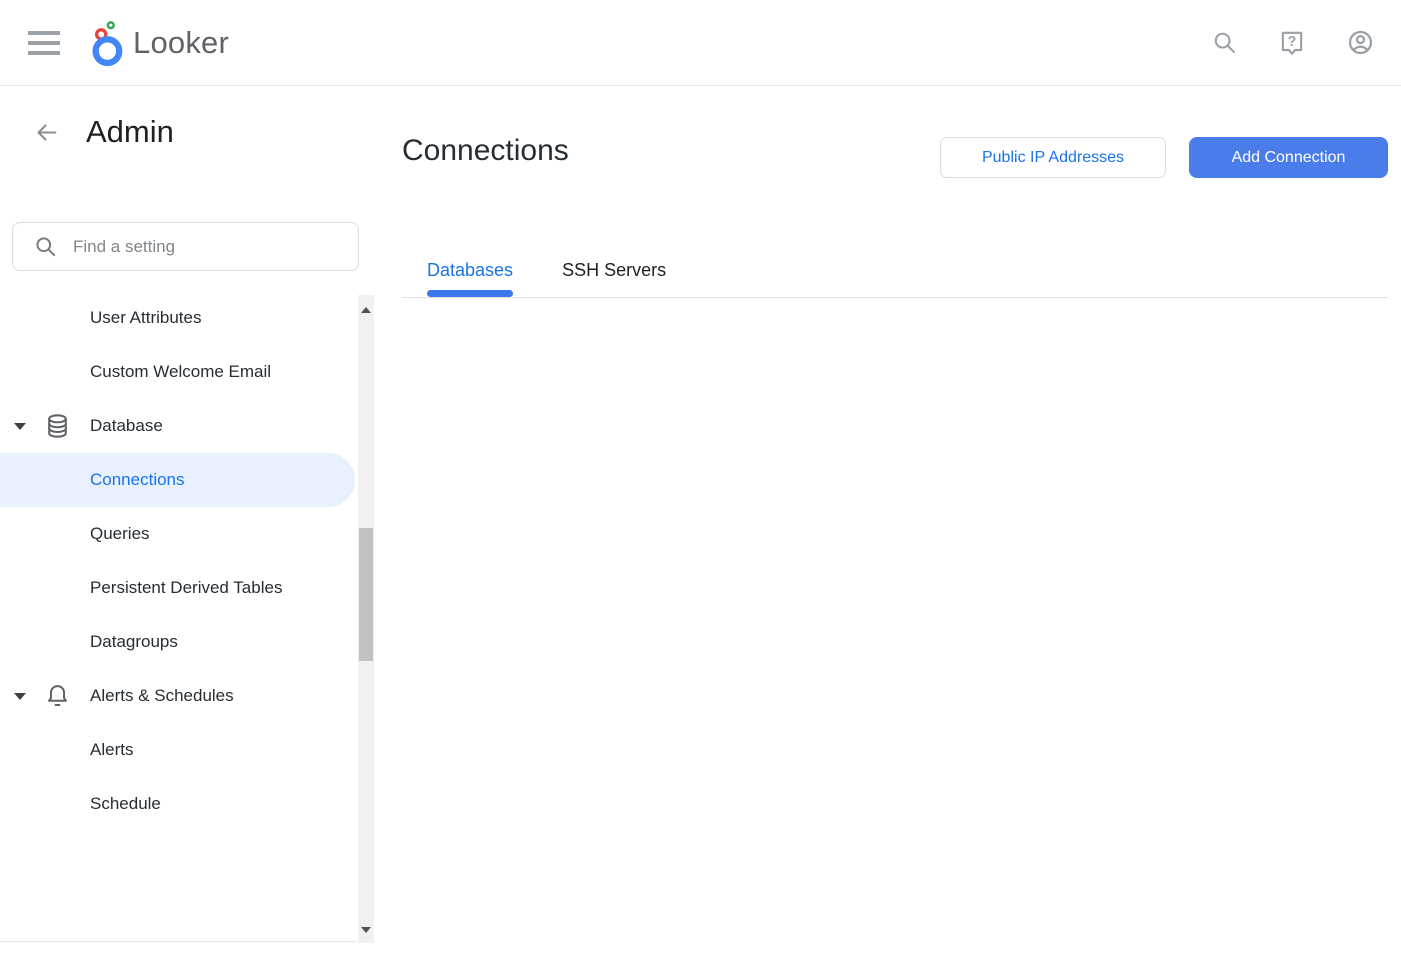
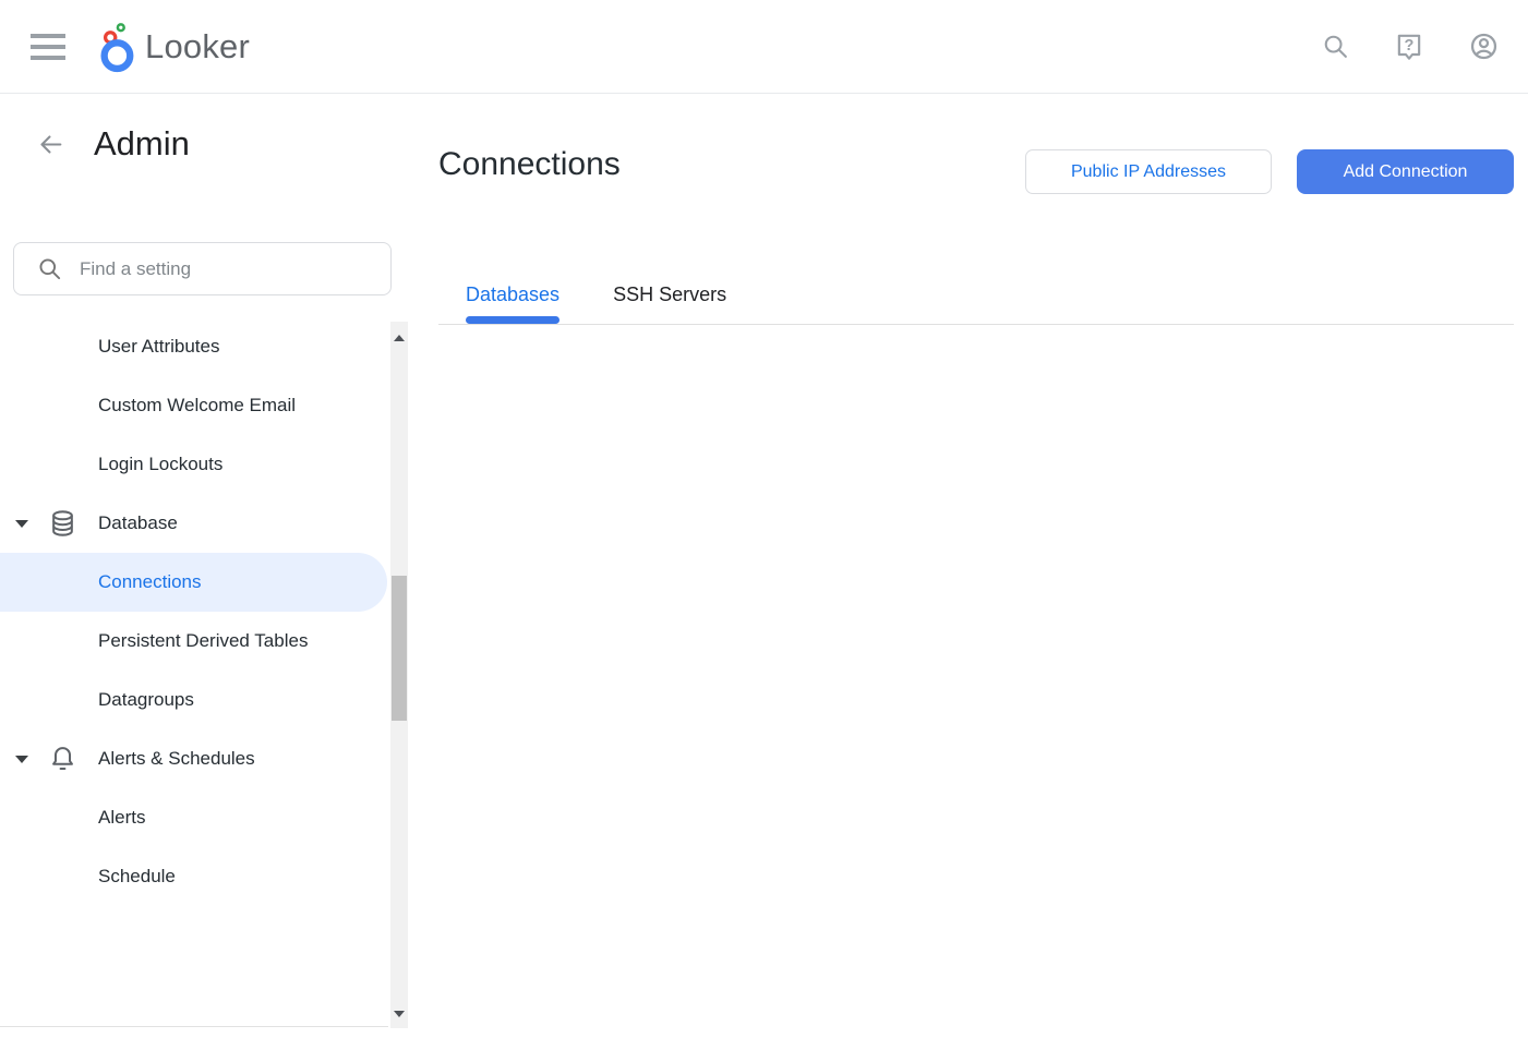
  Looker
  ?
  Admin
  Find a setting
  User Attributes
  Custom Welcome Email
+ Login Lockouts
  Database
  Connections
- Queries
  Persistent Derived Tables
  Datagroups
  Alerts & Schedules
  Alerts
  Schedule
  Connections
  Public IP Addresses
  Add Connection
  Databases
  SSH Servers
